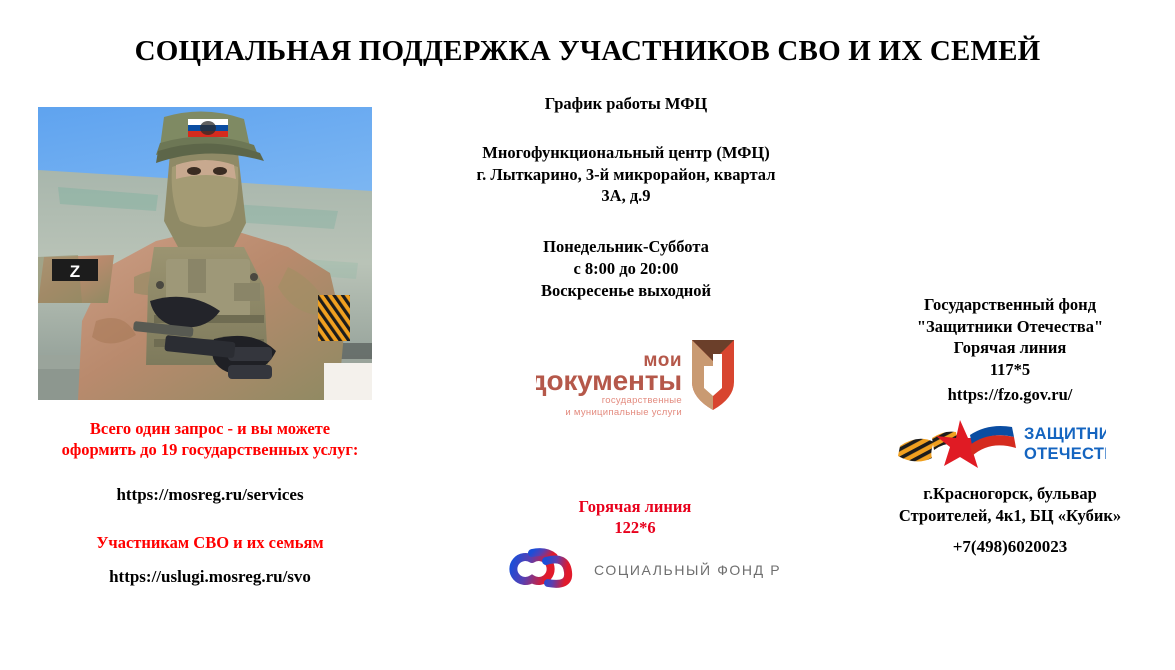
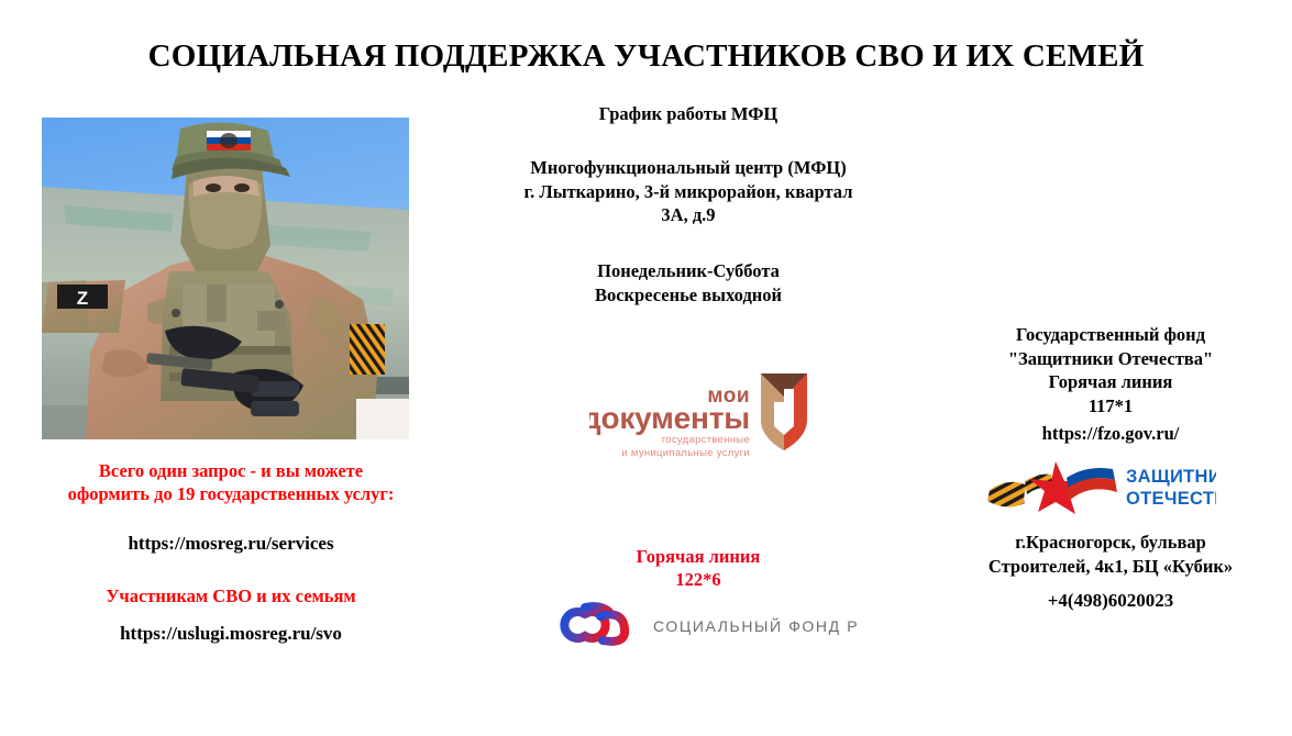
  СОЦИАЛЬНАЯ ПОДДЕРЖКА УЧАСТНИКОВ СВО И ИХ СЕМЕЙ
  Z
  Всего один запрос - и вы можете
  оформить до 19 государственных услуг:
  https://mosreg.ru/services
  Участникам СВО и их семьям
  https://uslugi.mosreg.ru/svo
  График работы МФЦ
  Многофункциональный центр (МФЦ)
  г. Лыткарино, 3-й микрорайон, квартал
  3А, д.9
  Понедельник-Суббота
- с 8:00 до 20:00
  Воскресенье выходной
  мои
  документы
  государственные
  и муниципальные услуги
  Горячая линия
  122*6
  СОЦИАЛЬНЫЙ ФОНД Р
  Государственный фонд
  "Защитники Отечества"
  Горячая линия
- 117*5
+ 117*1
  https://fzo.gov.ru/
  ЗАЩИТНИ
  ОТЕЧЕСТ
  г.Красногорск, бульвар
  Строителей, 4к1, БЦ «Кубик»
- +7(498)6020023
+ +4(498)6020023
